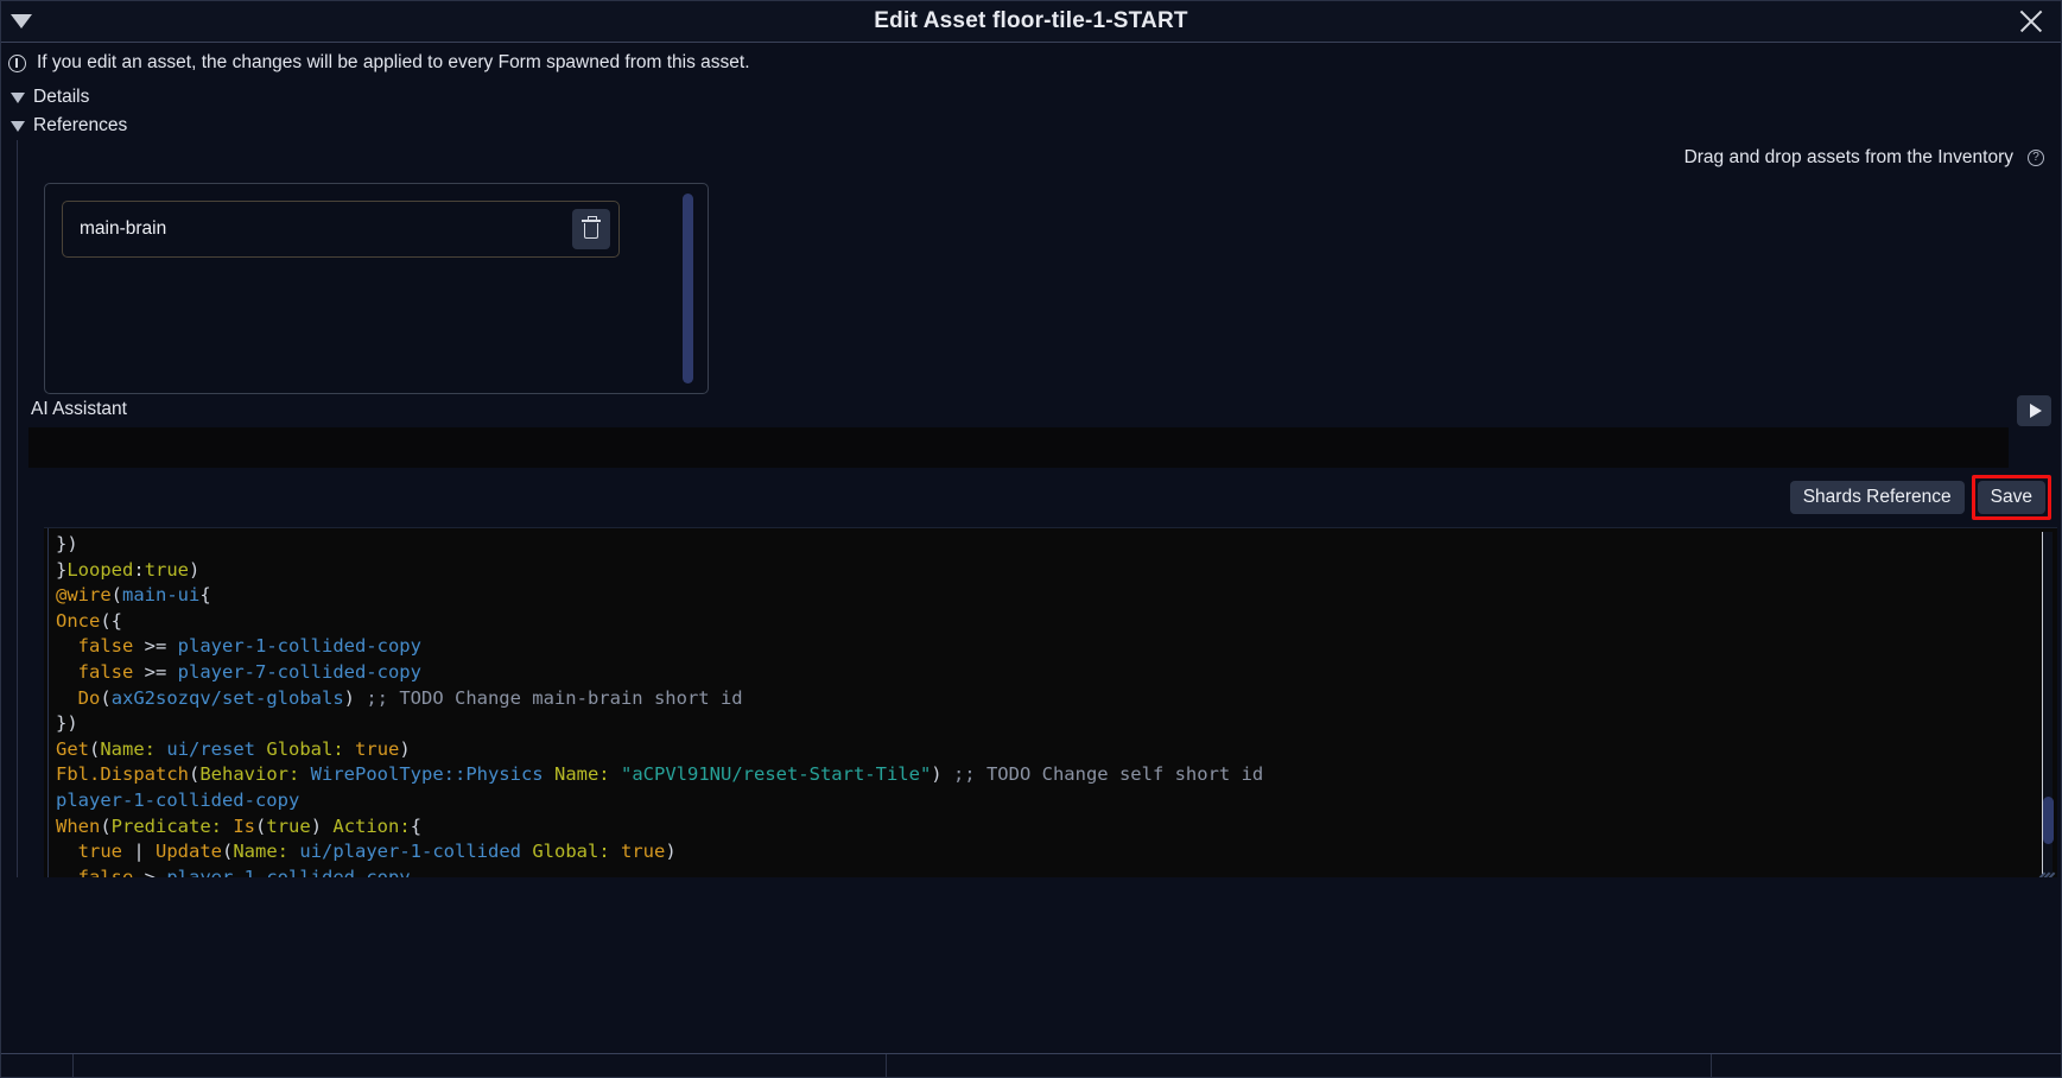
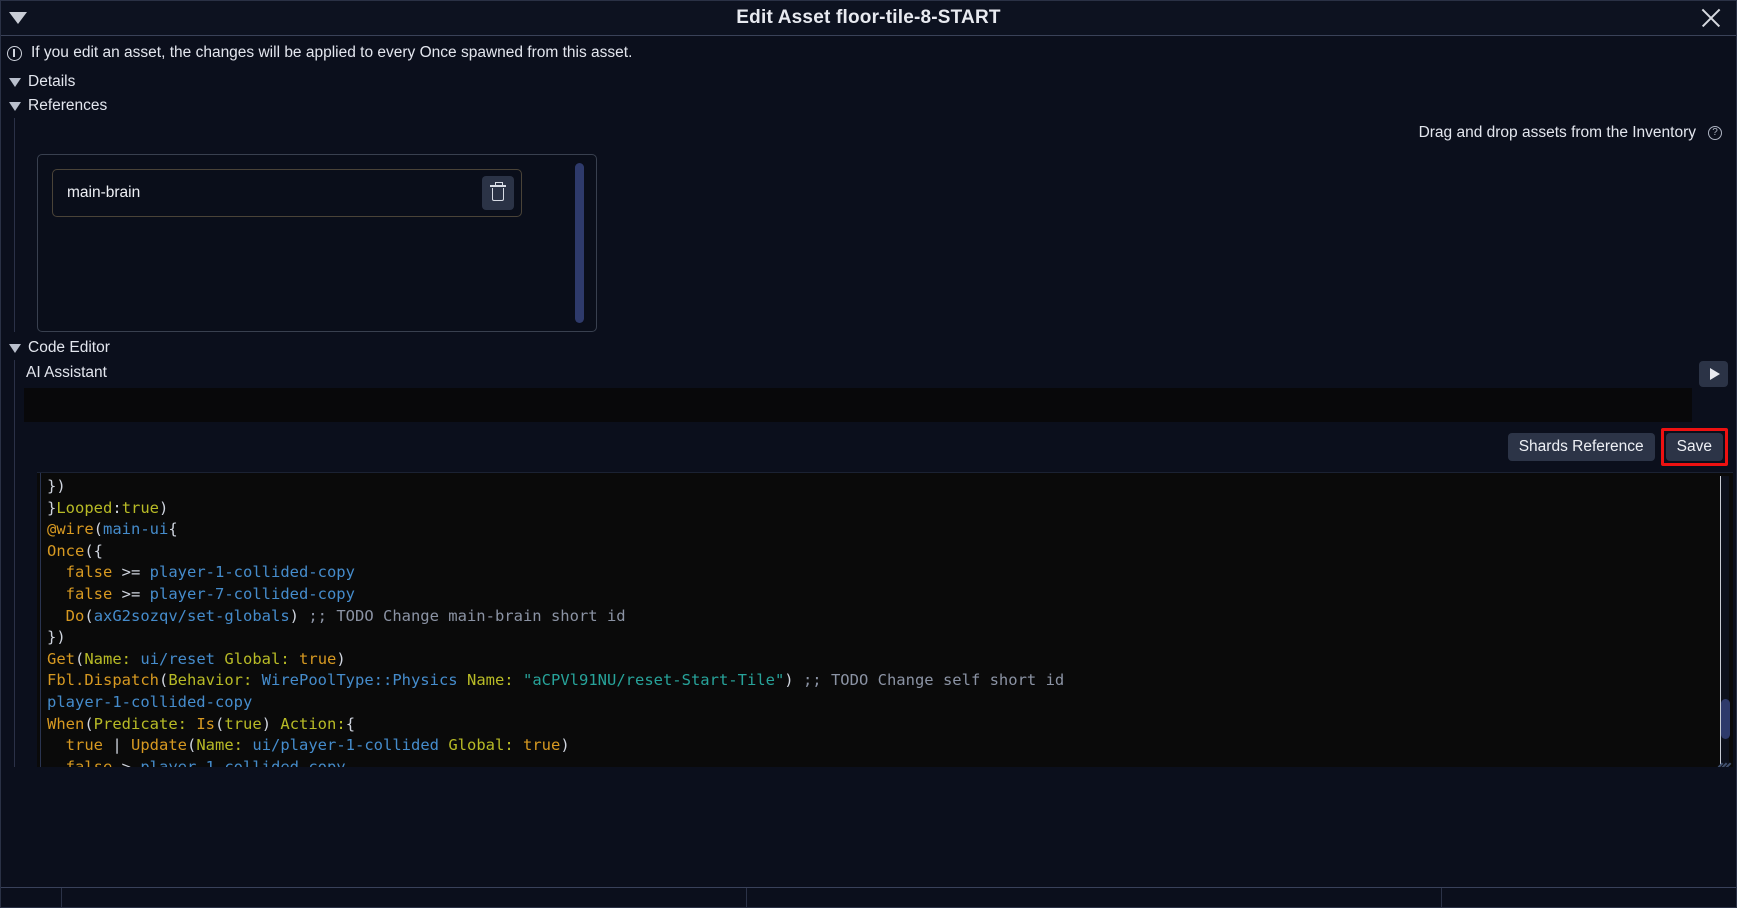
- Edit Asset floor-tile-1-START
+ Edit Asset floor-tile-8-START
- If you edit an asset, the changes will be applied to every Form spawned from this asset.
+ If you edit an asset, the changes will be applied to every Once spawned from this asset.
  Details
  References
  Drag and drop assets from the Inventory
  ?
  main-brain
+ Code Editor
  AI Assistant
  Shards Reference
  Save
  }) }Looped:true) @wire(main-ui{ Once({ false >= player-1-collided-copy false >= player-7-collided-copy Do(axG2sozqv/set-globals) ;; TODO Change main-brain short id }) Get(Name: ui/reset Global: true) Fbl.Dispatch(Behavior: WirePoolType::Physics Name: "aCPVl91NU/reset-Start-Tile") ;; TODO Change self short id player-1-collided-copy When(Predicate: Is(true) Action:{ true | Update(Name: ui/player-1-collided Global: true) false > player-1-collided-copy
